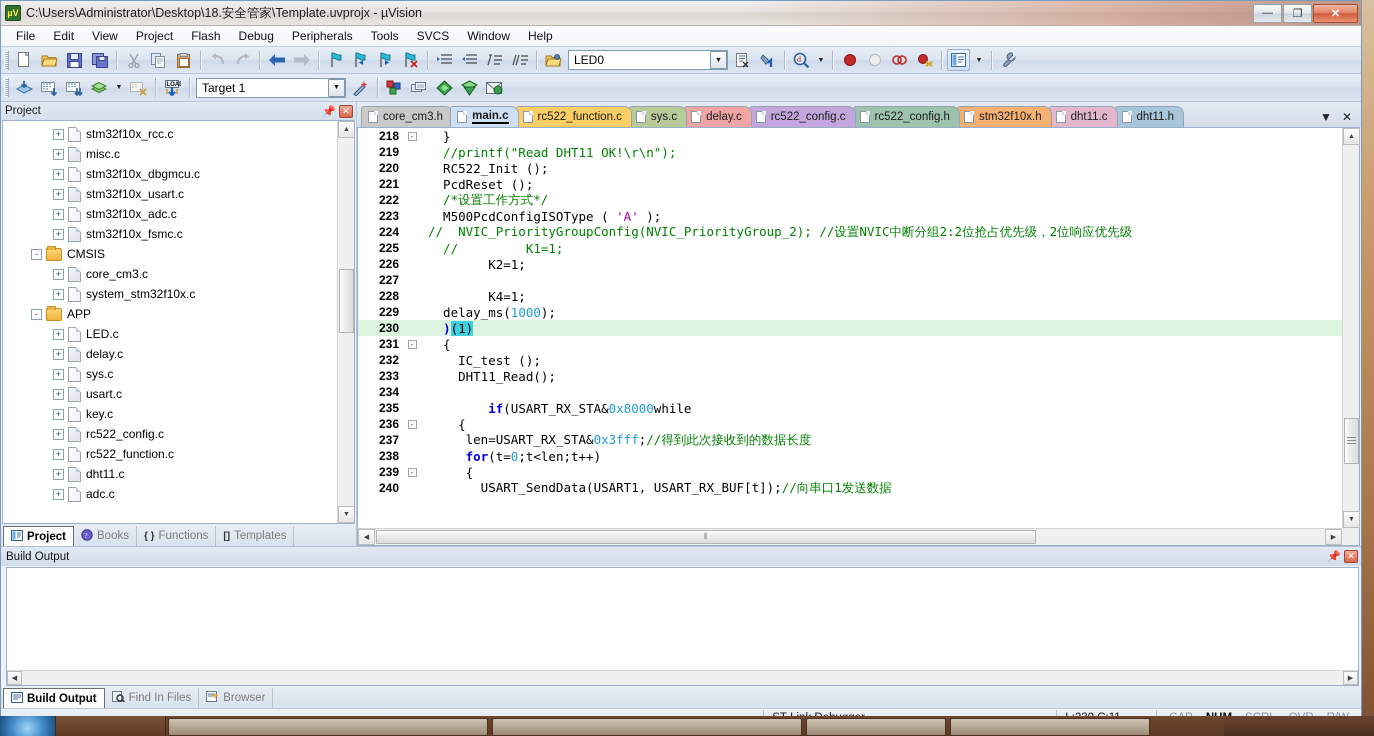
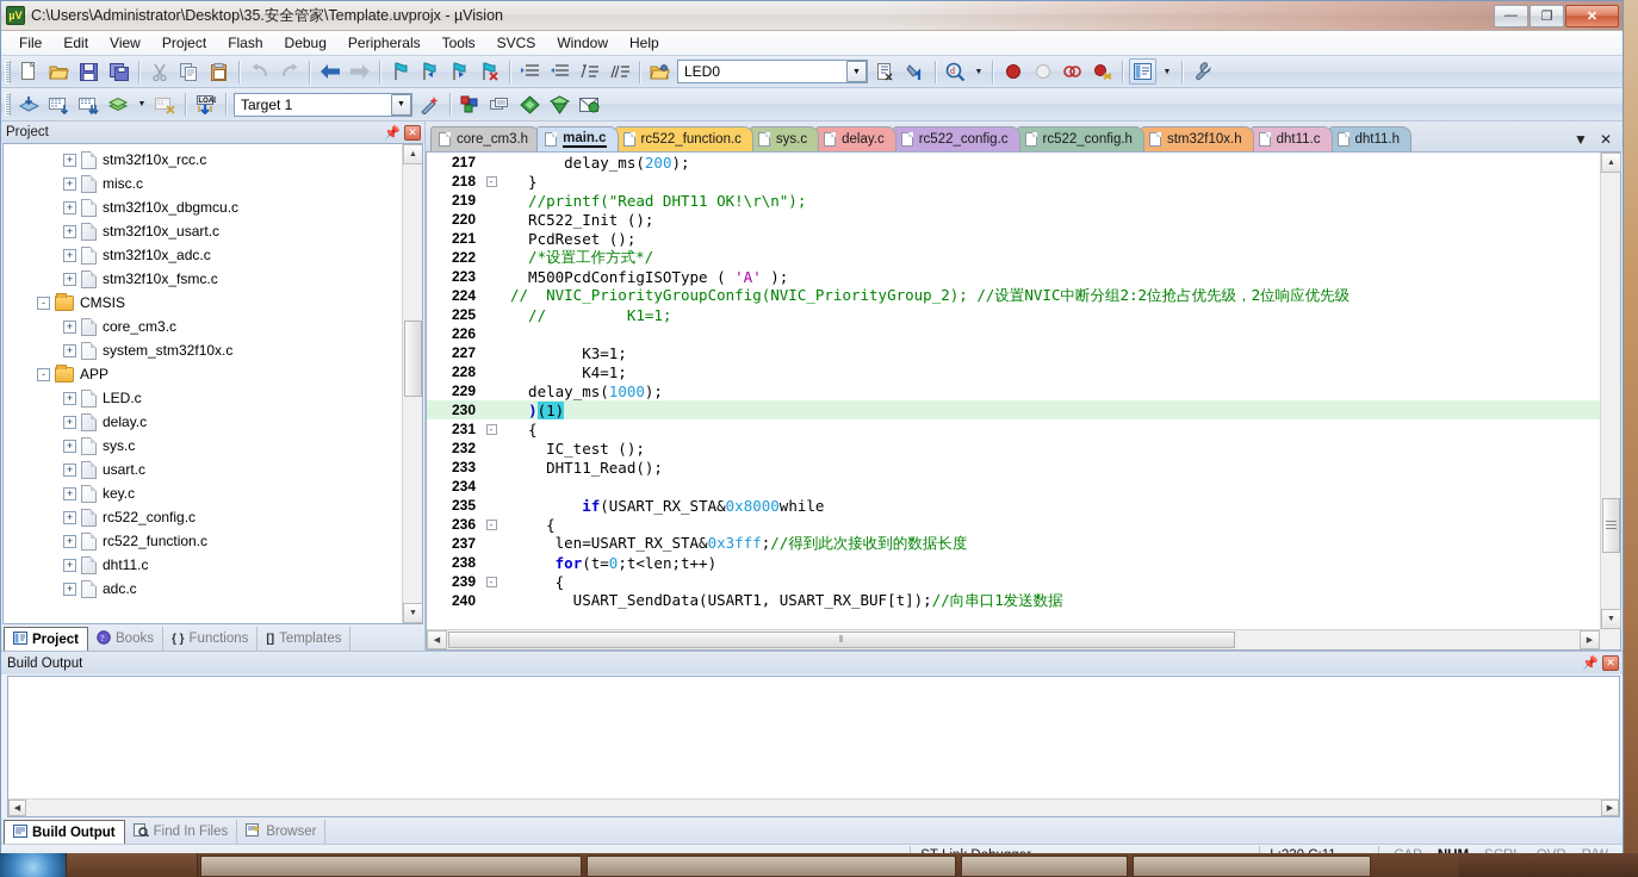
  µV
- C:\Users\Administrator\Desktop\18.安全管家\Template.uvprojx - µVision
+ C:\Users\Administrator\Desktop\35.安全管家\Template.uvprojx - µVision
  —
  ❐
  ✕
  File
  Edit
  View
  Project
  Flash
  Debug
  Peripherals
  Tools
  SVCS
  Window
  Help
  LED0
  d
  Target 1
  Project
  📌
  ✕
  +
  stm32f10x_rcc.c
  +
  misc.c
  +
  stm32f10x_dbgmcu.c
  +
  stm32f10x_usart.c
  +
  stm32f10x_adc.c
  +
  stm32f10x_fsmc.c
  -
  CMSIS
  +
  core_cm3.c
  +
  system_stm32f10x.c
  -
  APP
  +
  LED.c
  +
  delay.c
  +
  sys.c
  +
  usart.c
  +
  key.c
  +
  rc522_config.c
  +
  rc522_function.c
  +
  dht11.c
  +
  adc.c
  Project
  ?
  Books
  { }
  Functions
  []
  Templates
  core_cm3.h
  main.c
  rc522_function.c
  sys.c
  delay.c
  rc522_config.c
  rc522_config.h
  stm32f10x.h
  dht11.c
  dht11.h
  ▼
  ✕
+ 217
+ delay_ms(200);
  218
  -
  }
  219
  //printf("Read DHT11 OK!\r\n");
  220
  RC522_Init ();
  221
  PcdReset ();
  222
  /*设置工作方式*/
  223
  M500PcdConfigISOType ( 'A' );
  224
  // NVIC_PriorityGroupConfig(NVIC_PriorityGroup_2); //设置NVIC中断分组2:2位抢占优先级，2位响应优先级
  225
  // K1=1;
  226
- K2=1;
  227
+ K3=1;
  228
  K4=1;
  229
  delay_ms(1000);
  230
  )(1)
  231
  -
  {
  232
  IC_test ();
  233
  DHT11_Read();
  234
  235
  if(USART_RX_STA&0x8000while
  236
  -
  {
  237
  len=USART_RX_STA&0x3fff;//得到此次接收到的数据长度
  238
  for(t=0;t<len;t++)
  239
  -
  {
  240
  USART_SendData(USART1, USART_RX_BUF[t]);//向串口1发送数据
  ⦀
  Build Output
  📌
  ✕
  Build Output
  Find In Files
  Browser
